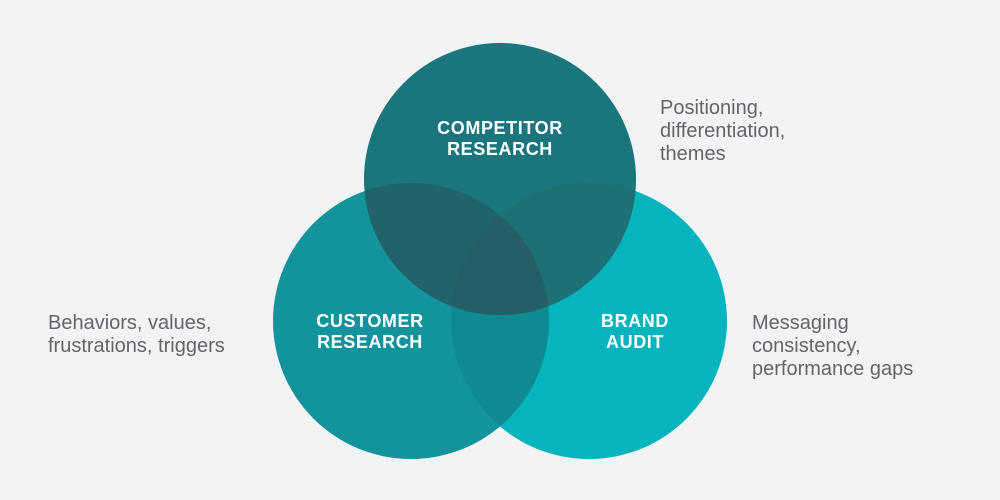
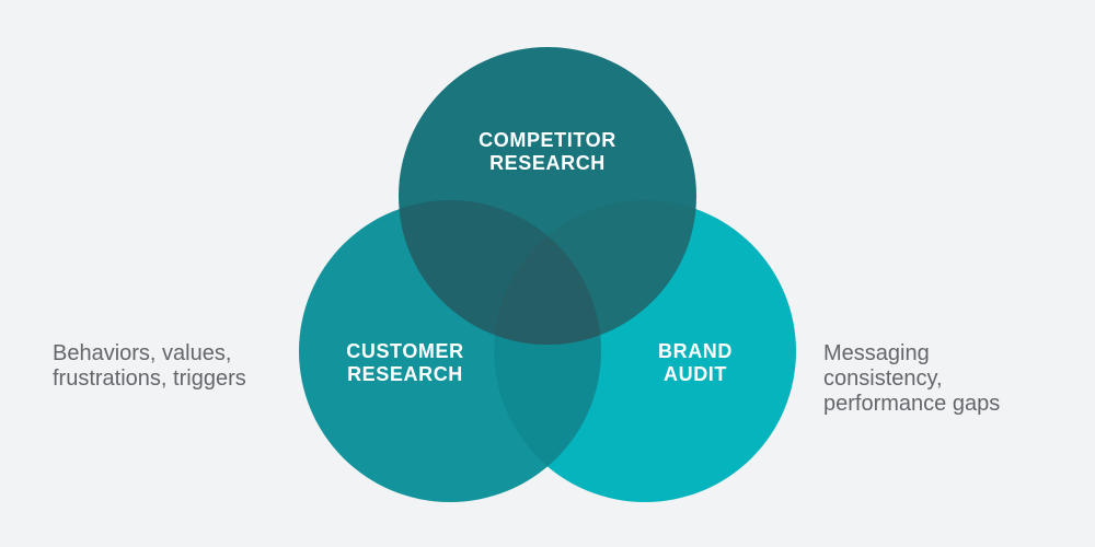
  COMPETITOR
  RESEARCH
  CUSTOMER
  RESEARCH
  BRAND
  AUDIT
- Positioning,
- differentiation,
- themes
  Behaviors, values,
  frustrations, triggers
  Messaging
  consistency,
  performance gaps
